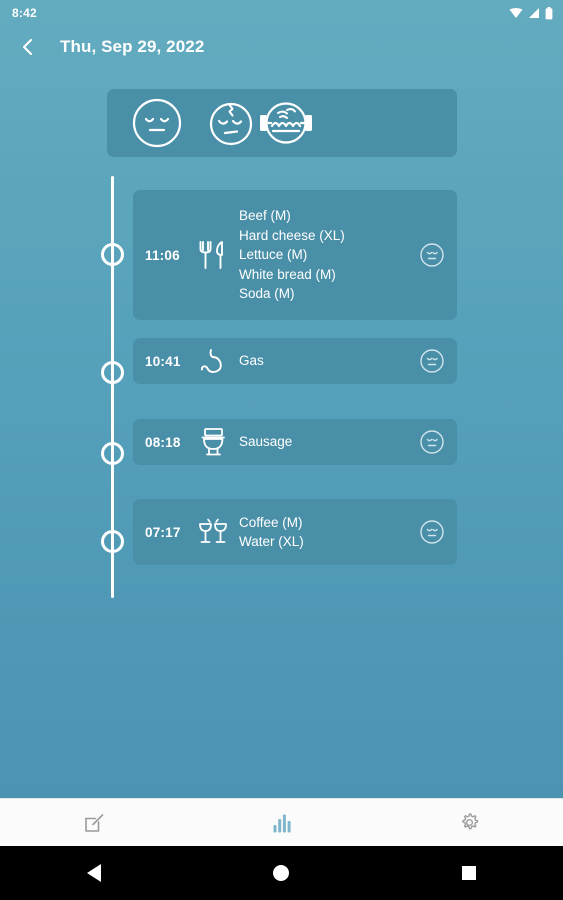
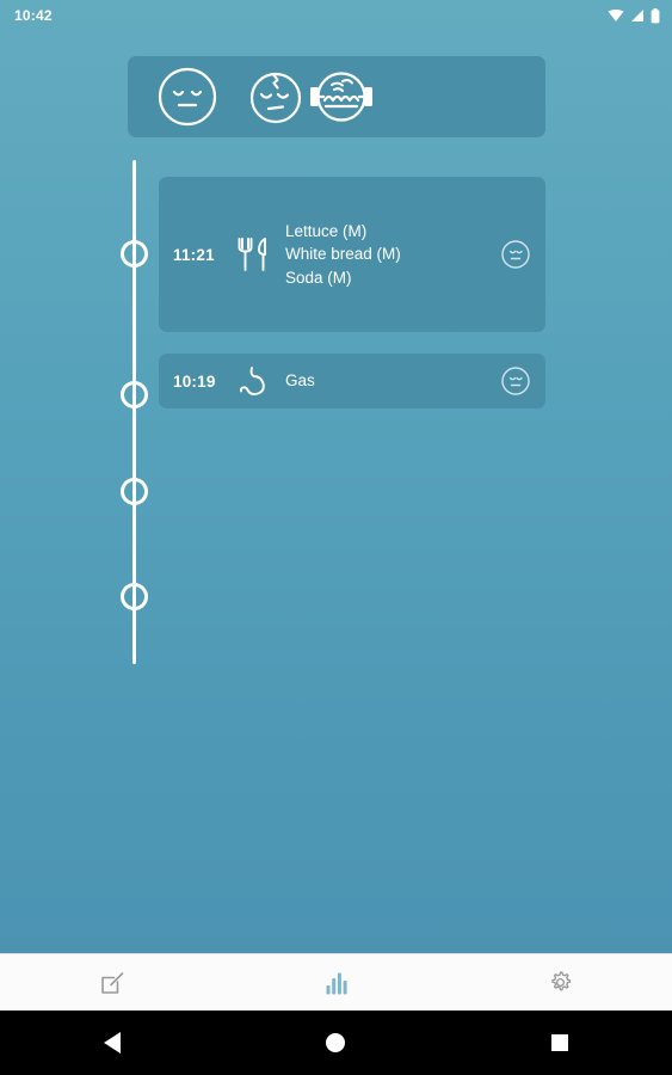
- 8:42
+ 10:42
- Thu, Sep 29, 2022
- 11:06
+ 11:21
- Beef (M)
- Hard cheese (XL)
  Lettuce (M)
  White bread (M)
  Soda (M)
- 10:41
+ 10:19
  Gas
- 08:18
- Sausage
- 07:17
- Coffee (M)
- Water (XL)
